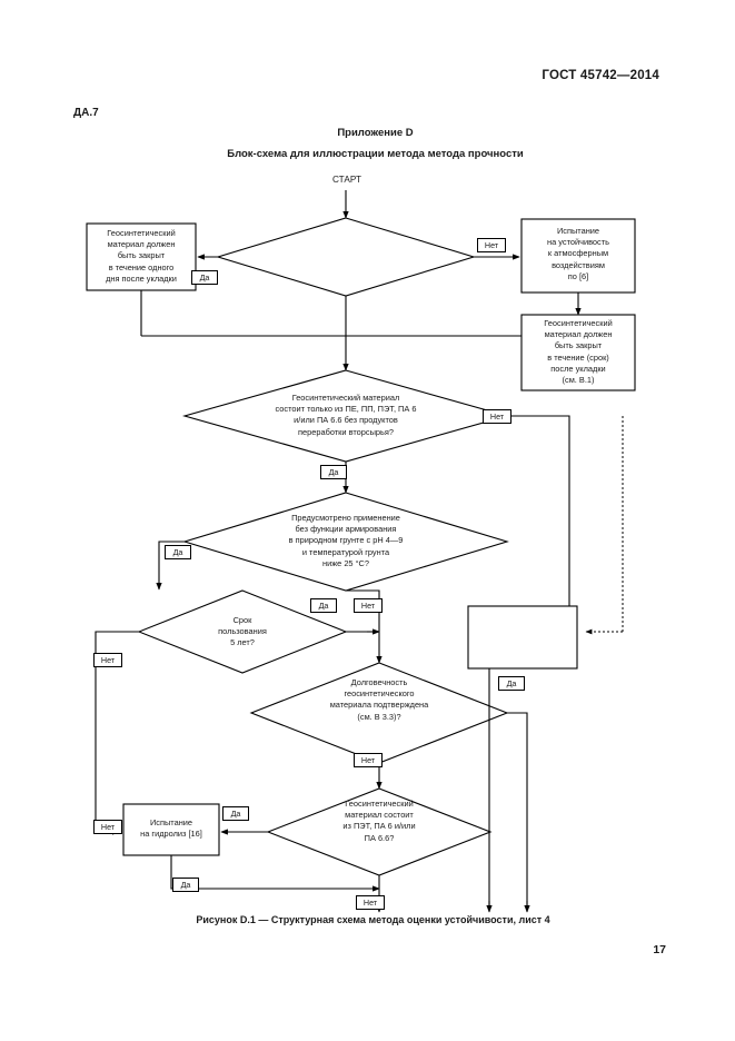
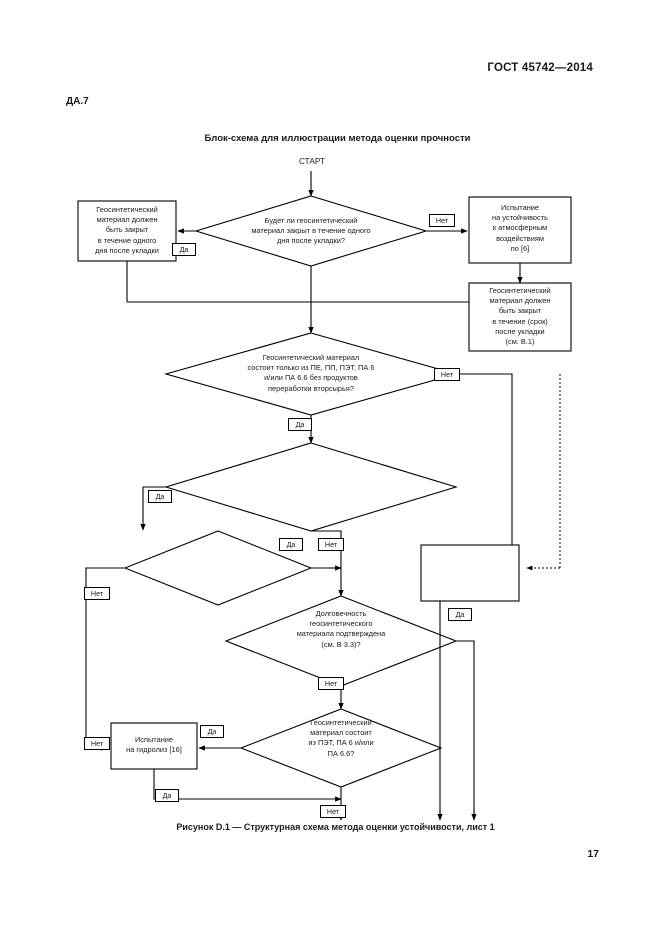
  ГОСТ 45742—2014
  ДА.7
- Приложение D
- Блок-схема для иллюстрации метода метода прочности
+ Блок-схема для иллюстрации метода оценки прочности
  СТАРТ
  Геосинтетический
  материал должен
  быть закрыт
  в течение одного
  дня после укладки
+ Будет ли геосинтетический
+ материал закрыт в течение одного
+ дня после укладки?
  Испытание
  на устойчивость
  к атмосферным
  воздействиям
  по [6]
  Геосинтетический
  материал должен
  быть закрыт
  в течение (срок)
  после укладки
  (см. В.1)
  Геосинтетический материал
  состоит только из ПЕ, ПП, ПЭТ, ПА 6
  и/или ПА 6.6 без продуктов
  переработки вторсырья?
- Предусмотрено применение
- без функции армирования
- в природном грунте с рН 4—9
- и температурой грунта
- ниже 25 °С?
- Срок
- пользования
- 5 лет?
  Долговечность
  геосинтетического
  материала подтверждена
  (см. В 3.3)?
  Испытание
  на гидролиз [16]
  Геосинтетический
  материал состоит
  из ПЭТ, ПА 6 и/или
  ПА 6.6?
  Да
  Нет
  Нет
  Да
  Да
  Да
  Нет
  Нет
  Да
  Нет
  Да
  Нет
  Да
  Нет
- Рисунок D.1 — Структурная схема метода оценки устойчивости, лист 4
+ Рисунок D.1 — Структурная схема метода оценки устойчивости, лист 1
  17
